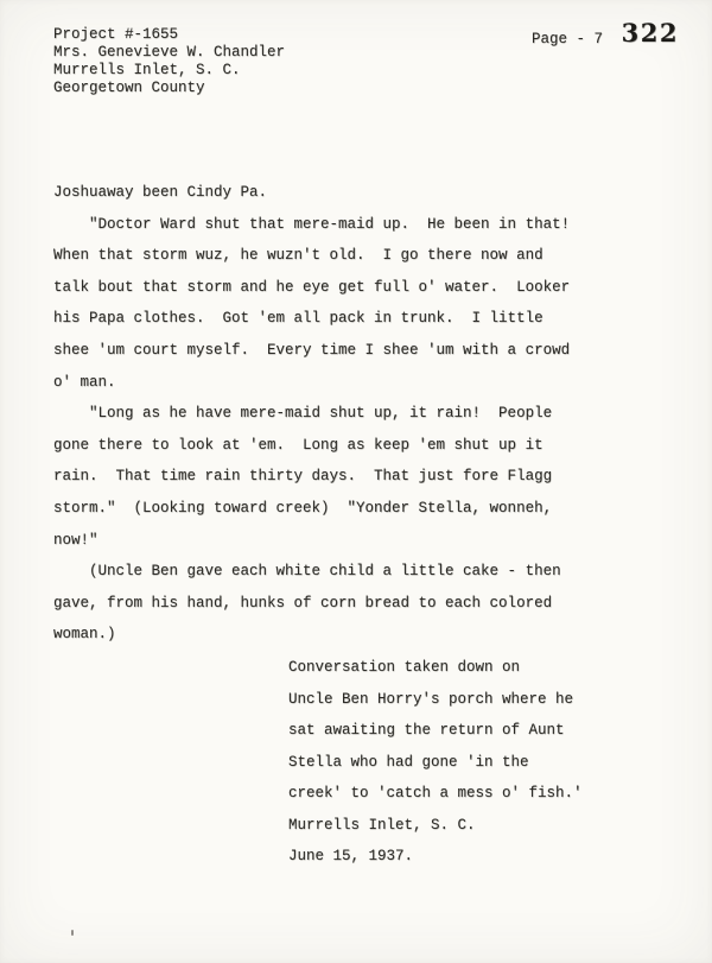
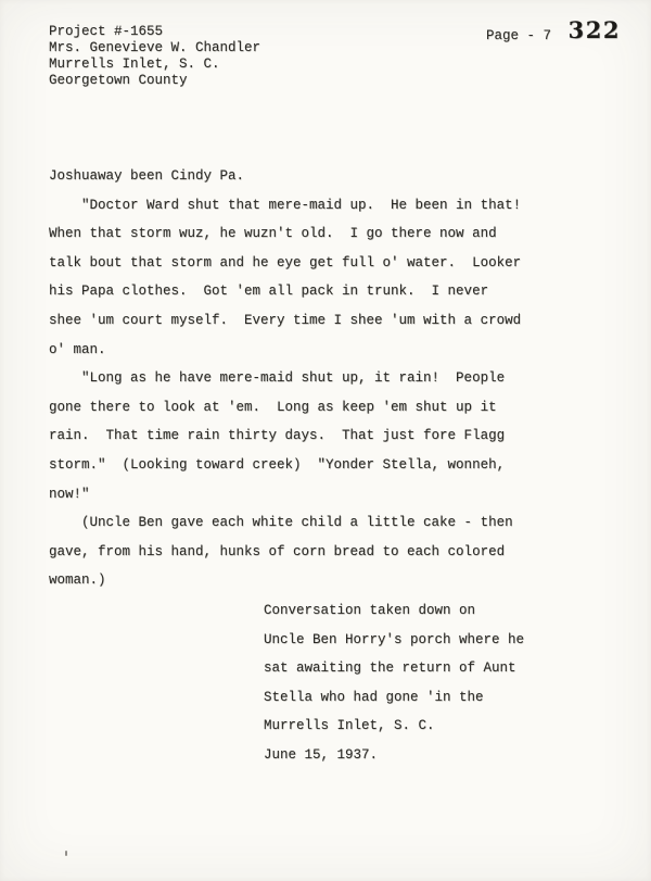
  Project #-1655
  Mrs. Genevieve W. Chandler
  Murrells Inlet, S. C.
  Georgetown County
  Page - 7
  322
  Joshuaway been Cindy Pa.
  "Doctor Ward shut that mere-maid up. He been in that!
  When that storm wuz, he wuzn't old. I go there now and
  talk bout that storm and he eye get full o' water. Looker
- his Papa clothes. Got 'em all pack in trunk. I little
+ his Papa clothes. Got 'em all pack in trunk. I never
  shee 'um court myself. Every time I shee 'um with a crowd
  o' man.
  "Long as he have mere-maid shut up, it rain! People
  gone there to look at 'em. Long as keep 'em shut up it
  rain. That time rain thirty days. That just fore Flagg
  storm." (Looking toward creek) "Yonder Stella, wonneh,
  now!"
  (Uncle Ben gave each white child a little cake - then
  gave, from his hand, hunks of corn bread to each colored
  woman.)
  Conversation taken down on
  Uncle Ben Horry's porch where he
  sat awaiting the return of Aunt
  Stella who had gone 'in the
- creek' to 'catch a mess o' fish.'
  Murrells Inlet, S. C.
  June 15, 1937.
